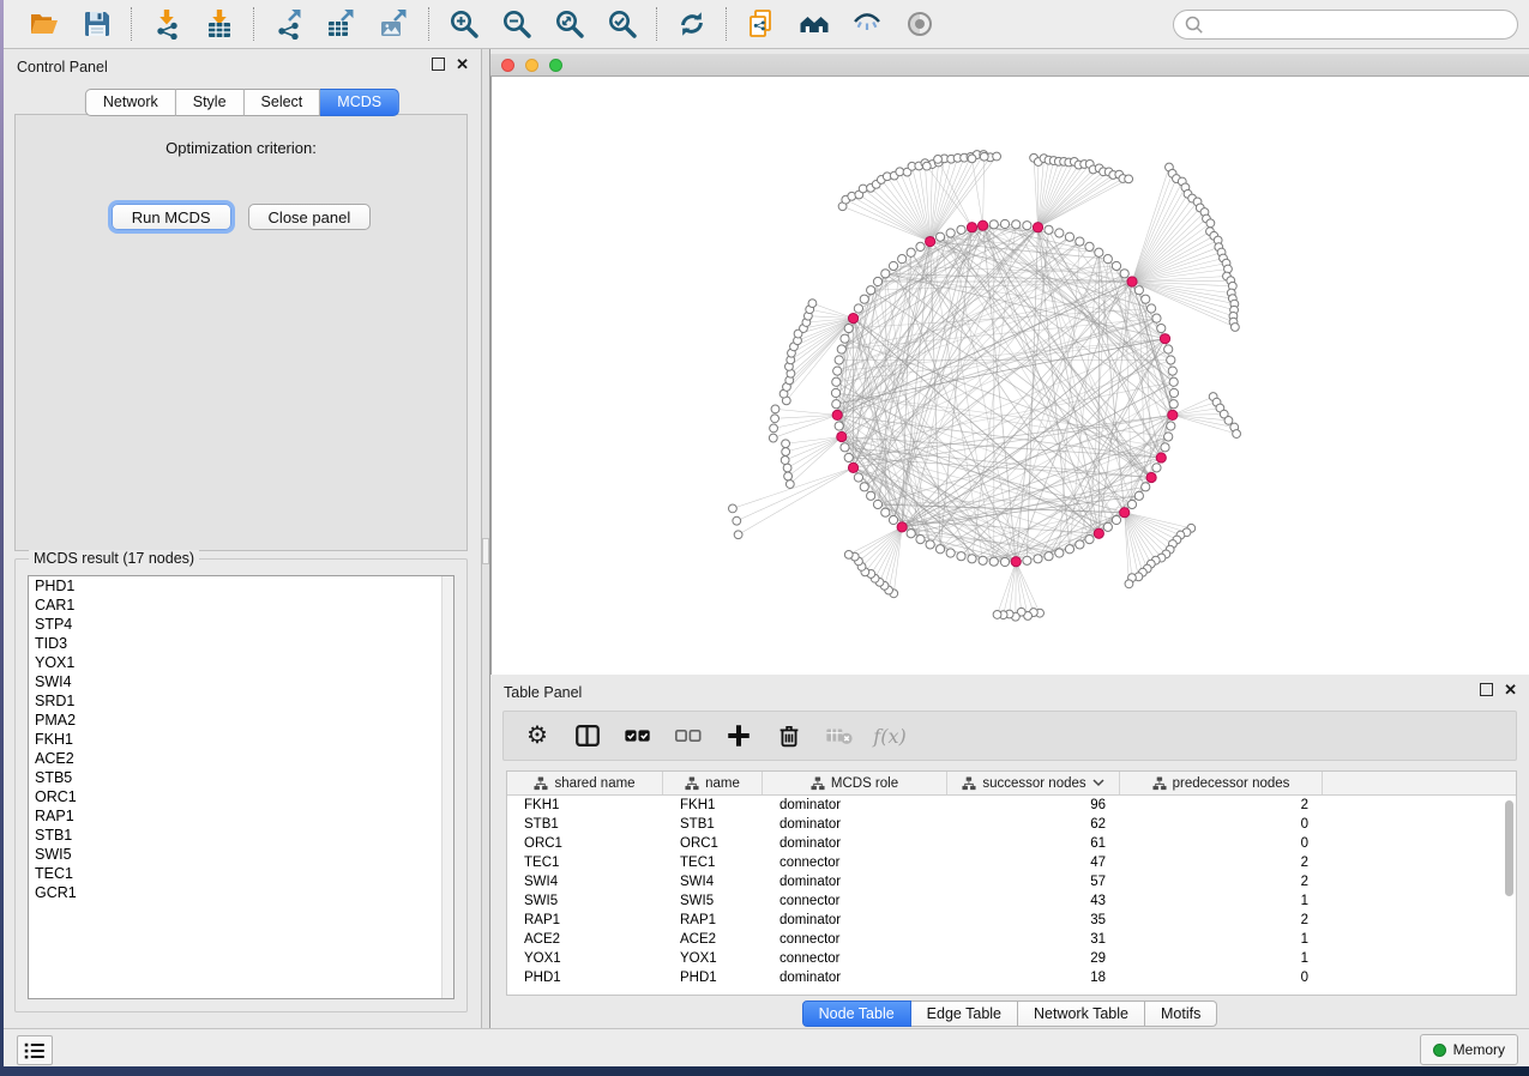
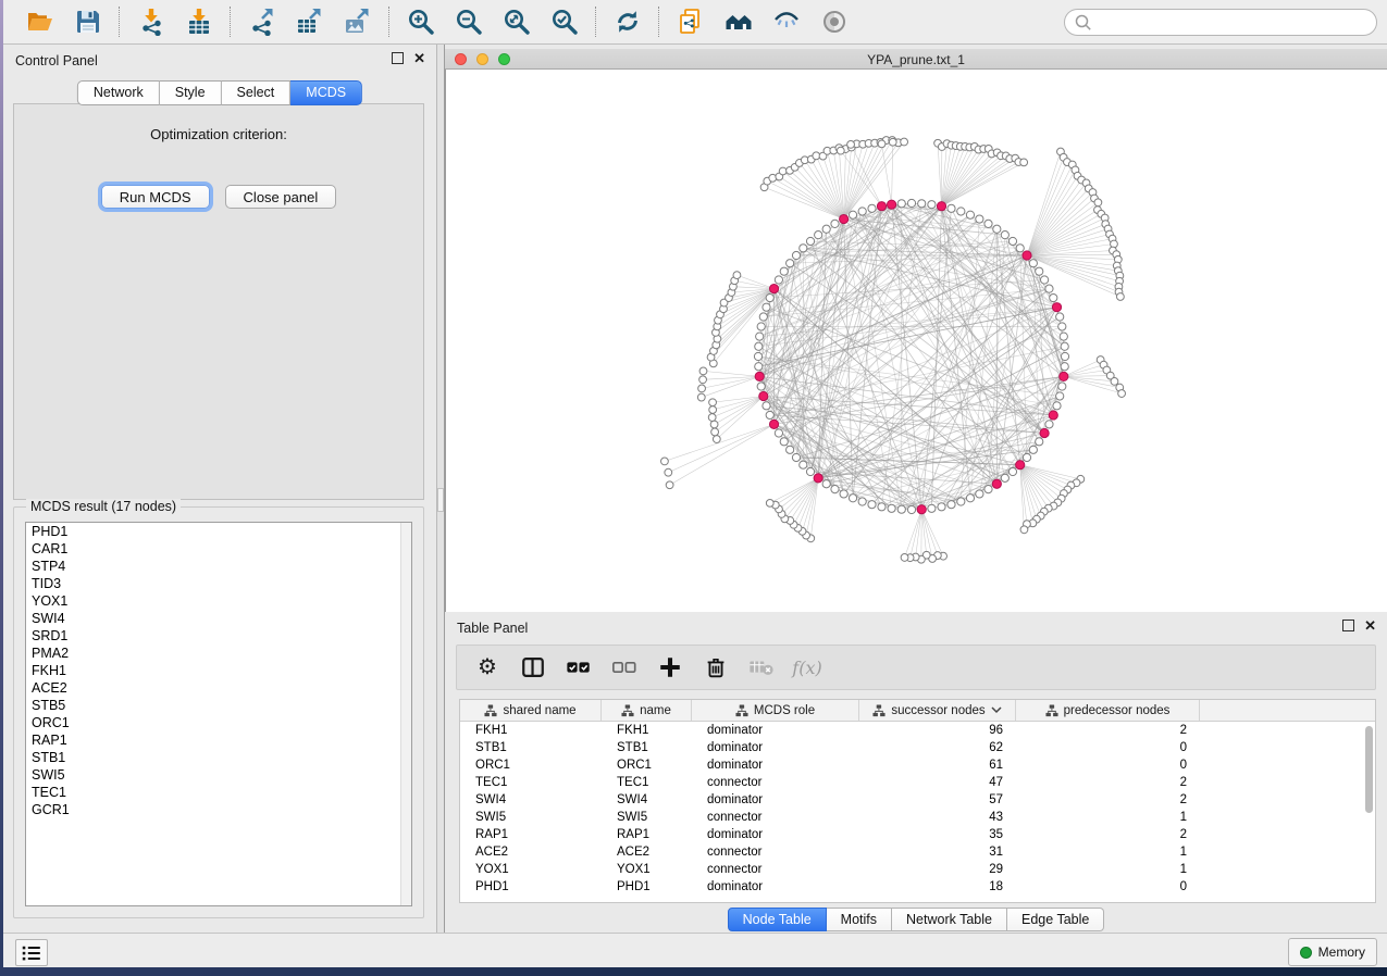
  Control Panel
  ✕
  Network
  Style
  Select
  MCDS
  Optimization criterion:
  Run MCDS
  Close panel
  MCDS result (17 nodes)
  PHD1
  CAR1
  STP4
  TID3
  YOX1
  SWI4
  SRD1
  PMA2
  FKH1
  ACE2
  STB5
  ORC1
  RAP1
  STB1
  SWI5
  TEC1
  GCR1
+ YPA_prune.txt_1
  Table Panel
  ✕
  ⚙
  f(x)
  shared name
  name
  MCDS role
  successor nodes
  predecessor nodes
  FKH1
  FKH1
  dominator
  96
  2
  STB1
  STB1
  dominator
  62
  0
  ORC1
  ORC1
  dominator
  61
  0
  TEC1
  TEC1
  connector
  47
  2
  SWI4
  SWI4
  dominator
  57
  2
  SWI5
  SWI5
  connector
  43
  1
  RAP1
  RAP1
  dominator
  35
  2
  ACE2
  ACE2
  connector
  31
  1
  YOX1
  YOX1
  connector
  29
  1
  PHD1
  PHD1
  dominator
  18
  0
  Node Table
- Edge Table
+ Motifs
  Network Table
- Motifs
+ Edge Table
  Memory
